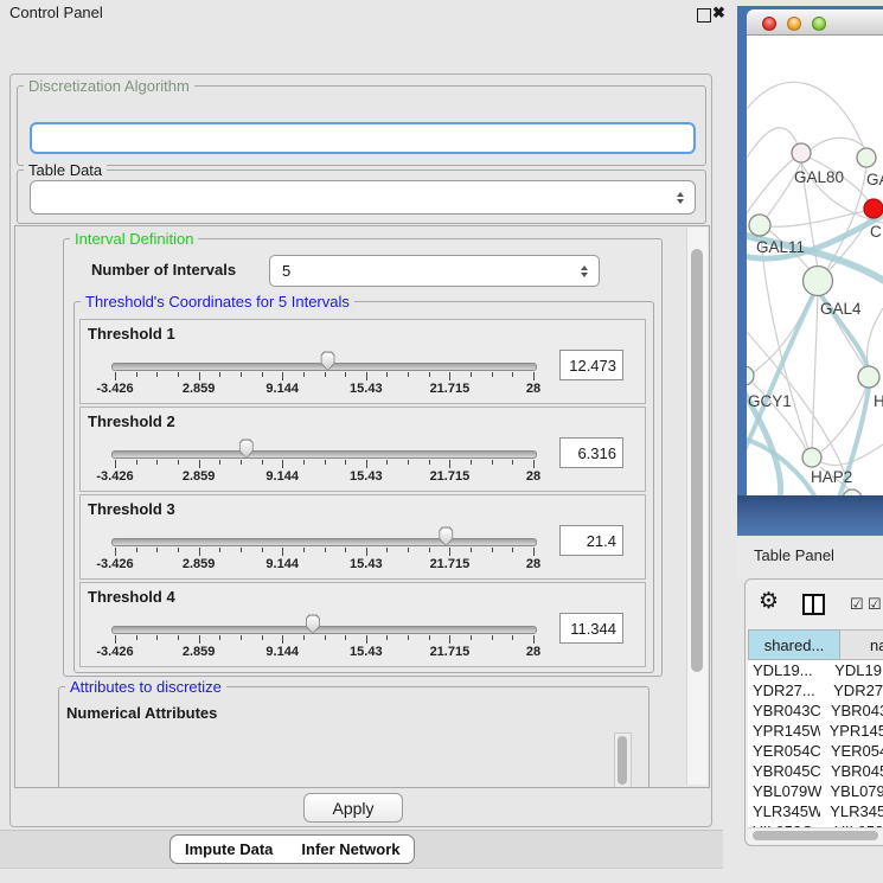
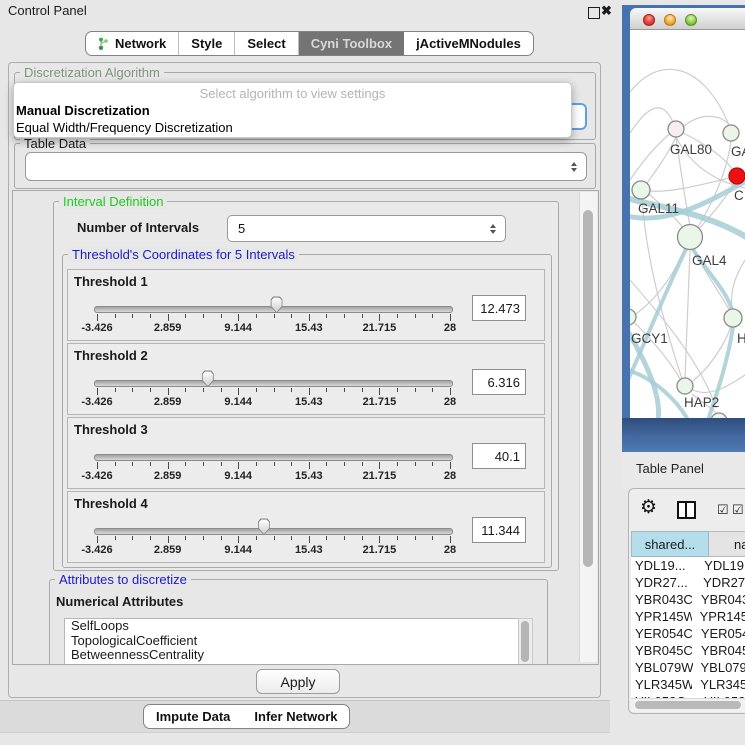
  Control Panel
  ✖
+ Network
+ Style
+ Select
+ Cyni Toolbox
+ jActiveMNodules
  Discretization Algorithm
+ Select algorithm to view settings
+ Manual Discretization
+ Equal Width/Frequency Discretization
  Table Data
  Interval Definition
  Number of Intervals
  5
  Threshold's Coordinates for 5 Intervals
  Threshold 1
  -3.426
  2.859
  9.144
  15.43
  21.715
  28
  12.473
  Threshold 2
  -3.426
  2.859
  9.144
  15.43
  21.715
  28
  6.316
  Threshold 3
  -3.426
  2.859
  9.144
  15.43
  21.715
  28
- 21.4
+ 40.1
  Threshold 4
  -3.426
  2.859
  9.144
  15.43
  21.715
  28
  11.344
  Attributes to discretize
  Numerical Attributes
+ SelfLoops
+ TopologicalCoefficient
+ BetweennessCentrality
  Apply
  Impute Data
  Infer Network
  GAL80
  C
  GAL11
  GAL4
  GCY1
  H
  HAP2
  Table Panel
  ⚙
  ☑
  ☑
  shared...
  YDL19...
  YDR27...
  YBR043C
  YBR04
  YPR145W
  YPR145
  YER054C
  YER05
  YBR045C
  YBR04
  YBL079W
  YBL079
  YLR345W
  YLR345
